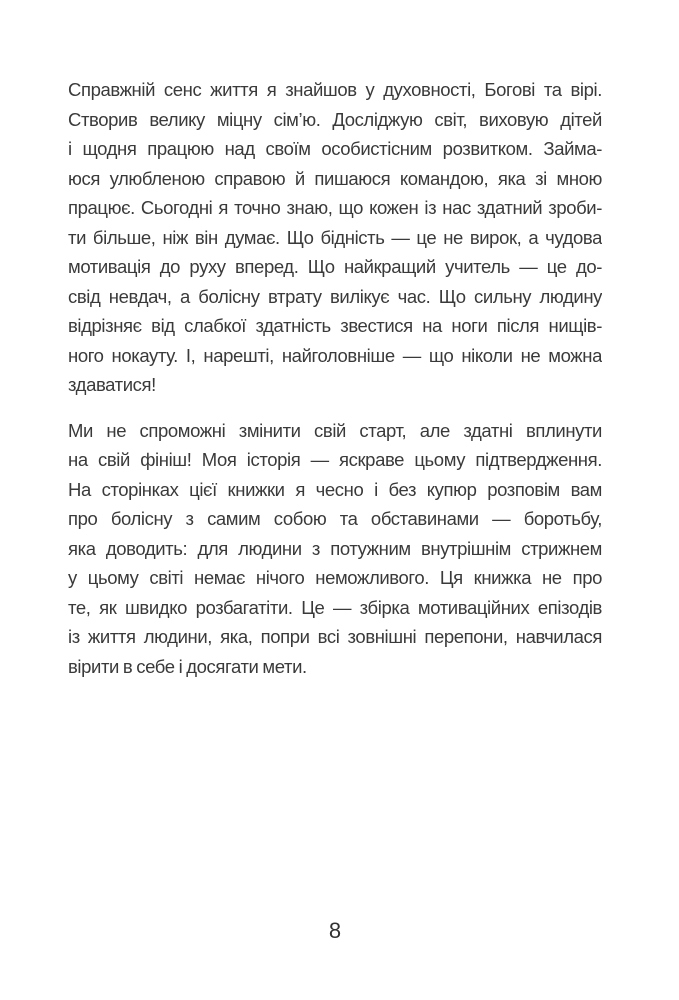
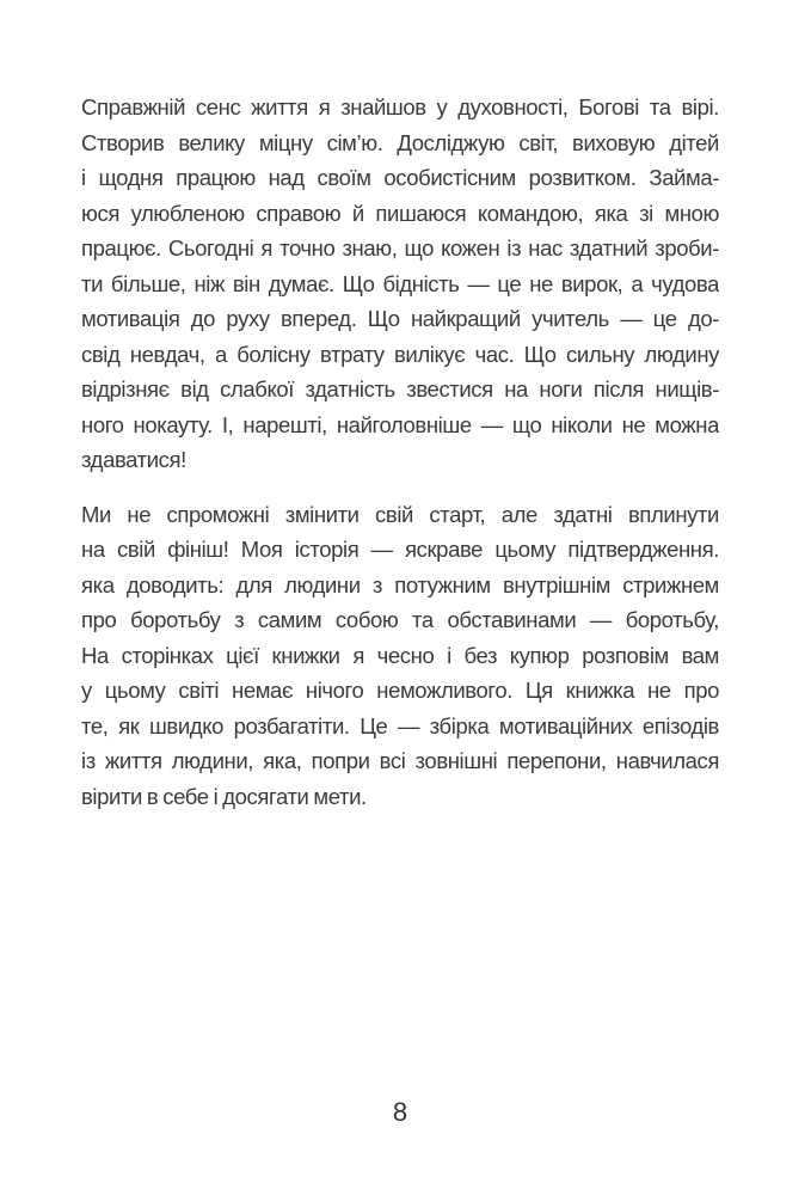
  Справжній сенс життя я знайшов у духовності, Богові та вірі.
  Створив велику міцну сім’ю. Досліджую світ, виховую дітей
  і щодня працюю над своїм особистісним розвитком. Займа-
  юся улюбленою справою й пишаюся командою, яка зі мною
  працює. Сьогодні я точно знаю, що кожен із нас здатний зроби-
  ти більше, ніж він думає. Що бідність — це не вирок, а чудова
  мотивація до руху вперед. Що найкращий учитель — це до-
  свід невдач, а болісну втрату вилікує час. Що сильну людину
  відрізняє від слабкої здатність звестися на ноги після нищів-
  ного нокауту. І, нарешті, найголовніше — що ніколи не можна
  здаватися!
  Ми не спроможні змінити свій старт, але здатні вплинути
  на свій фініш! Моя історія — яскраве цьому підтвердження.
- На сторінках цієї книжки я чесно і без купюр розповім вам
+ яка доводить: для людини з потужним внутрішнім стрижнем
- про болісну з самим собою та обставинами — боротьбу,
+ про боротьбу з самим собою та обставинами — боротьбу,
- яка доводить: для людини з потужним внутрішнім стрижнем
+ На сторінках цієї книжки я чесно і без купюр розповім вам
  у цьому світі немає нічого неможливого. Ця книжка не про
  те, як швидко розбагатіти. Це — збірка мотиваційних епізодів
  із життя людини, яка, попри всі зовнішні перепони, навчилася
  вірити в себе і досягати мети.
  8
